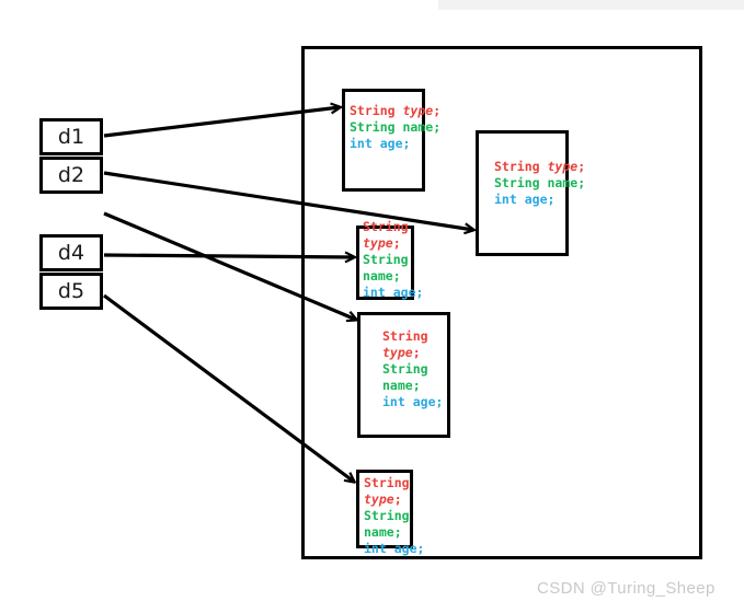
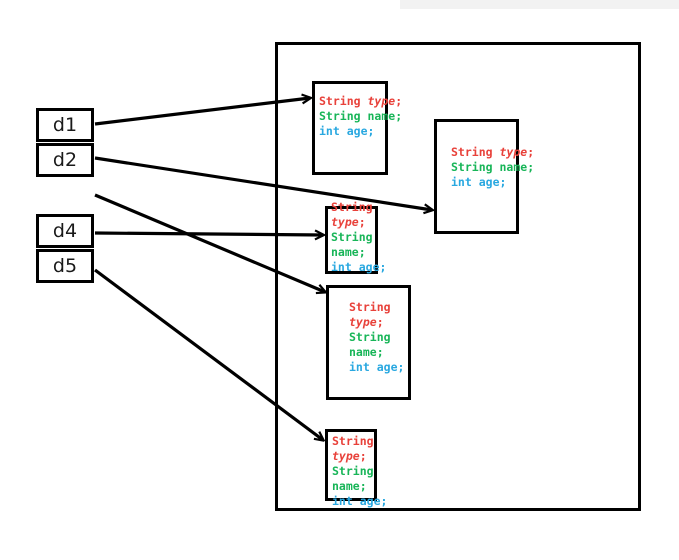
  d1
  d2
  d4
  d5
  String type;
  String name;
  int age;
  String type;
  String name;
  int age;
  String type;
  String name;
  int age;
  String type;
  String name;
  int age;
  String type;
  String name;
  int age;
- CSDN @Turing_Sheep
